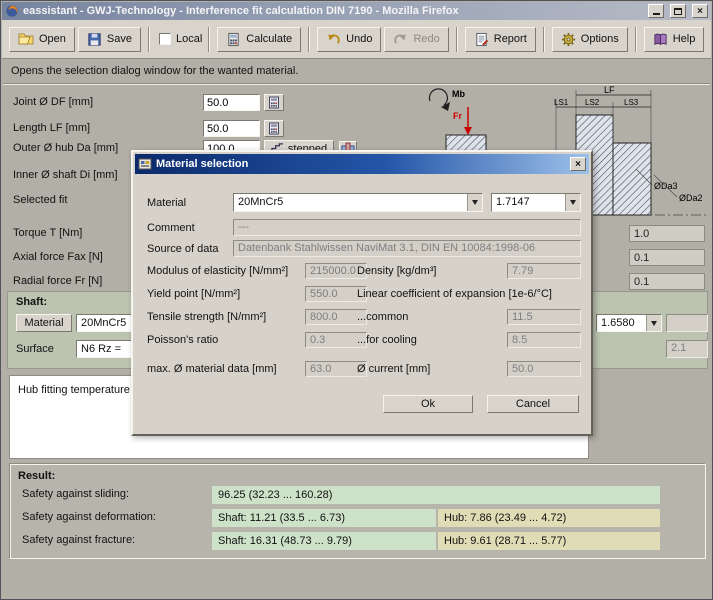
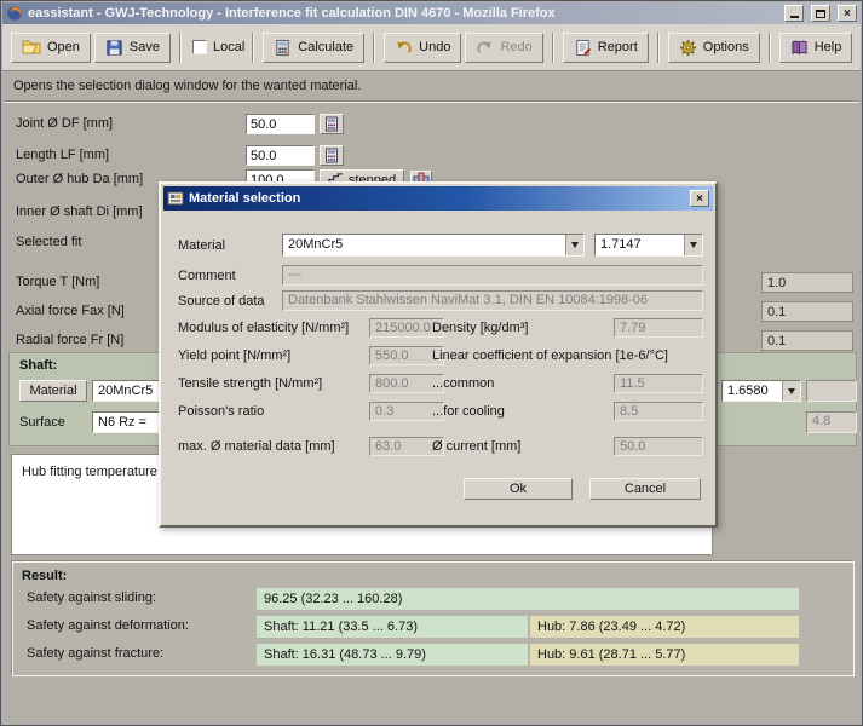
- eassistant - GWJ-Technology - Interference fit calculation DIN 7190 - Mozilla Firefox
+ eassistant - GWJ-Technology - Interference fit calculation DIN 4670 - Mozilla Firefox
  ×
  Open
  Save
  Local
  Calculate
  Undo
  Redo
  Report
  Options
  Help
  Opens the selection dialog window for the wanted material.
  Joint Ø DF [mm]
  50.0
  Length LF [mm]
  50.0
  Outer Ø hub Da [mm]
  100.0
  stepped
  Inner Ø shaft Di [mm]
  Selected fit
  Torque T [Nm]
  1.0
  Axial force Fax [N]
  0.1
  Radial force Fr [N]
  0.1
- LF
- LS1
- LS2
- LS3
- Mb
- Fr
- ØDa3
- ØDa2
  Shaft:
  Material
  20MnCr5
  1.6580
  Surface
  N6 Rz =
- 2.1
+ 4.8
  Hub fitting temperature
  Result:
  Safety against sliding:
  96.25 (32.23 ... 160.28)
  Safety against deformation:
  Shaft: 11.21 (33.5 ... 6.73)
  Hub: 7.86 (23.49 ... 4.72)
  Safety against fracture:
  Shaft: 16.31 (48.73 ... 9.79)
  Hub: 9.61 (28.71 ... 5.77)
  Material selection
  ×
  Material
  20MnCr5
  1.7147
  Comment
  ---
  Source of data
  Datenbank Stahlwissen NaviMat 3.1, DIN EN 10084:1998-06
  Modulus of elasticity [N/mm²]
  215000.0
  Density [kg/dm³]
  7.79
  Yield point [N/mm²]
  550.0
  Linear coefficient of expansion [1e-6/°C]
  Tensile strength [N/mm²]
  800.0
  ...common
  11.5
  Poisson's ratio
  0.3
  ...for cooling
  8.5
  max. Ø material data [mm]
  63.0
  Ø current [mm]
  50.0
  Ok
  Cancel
